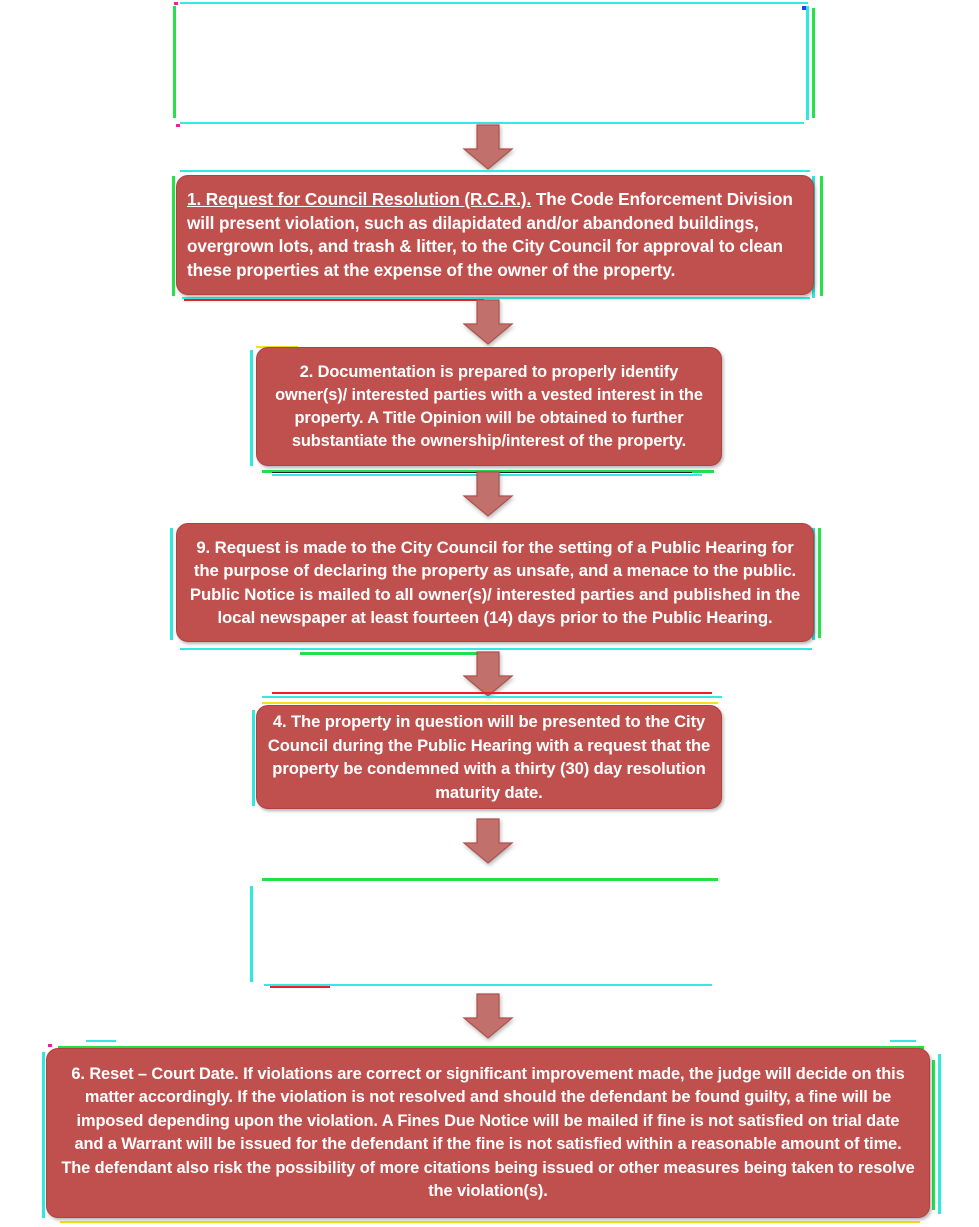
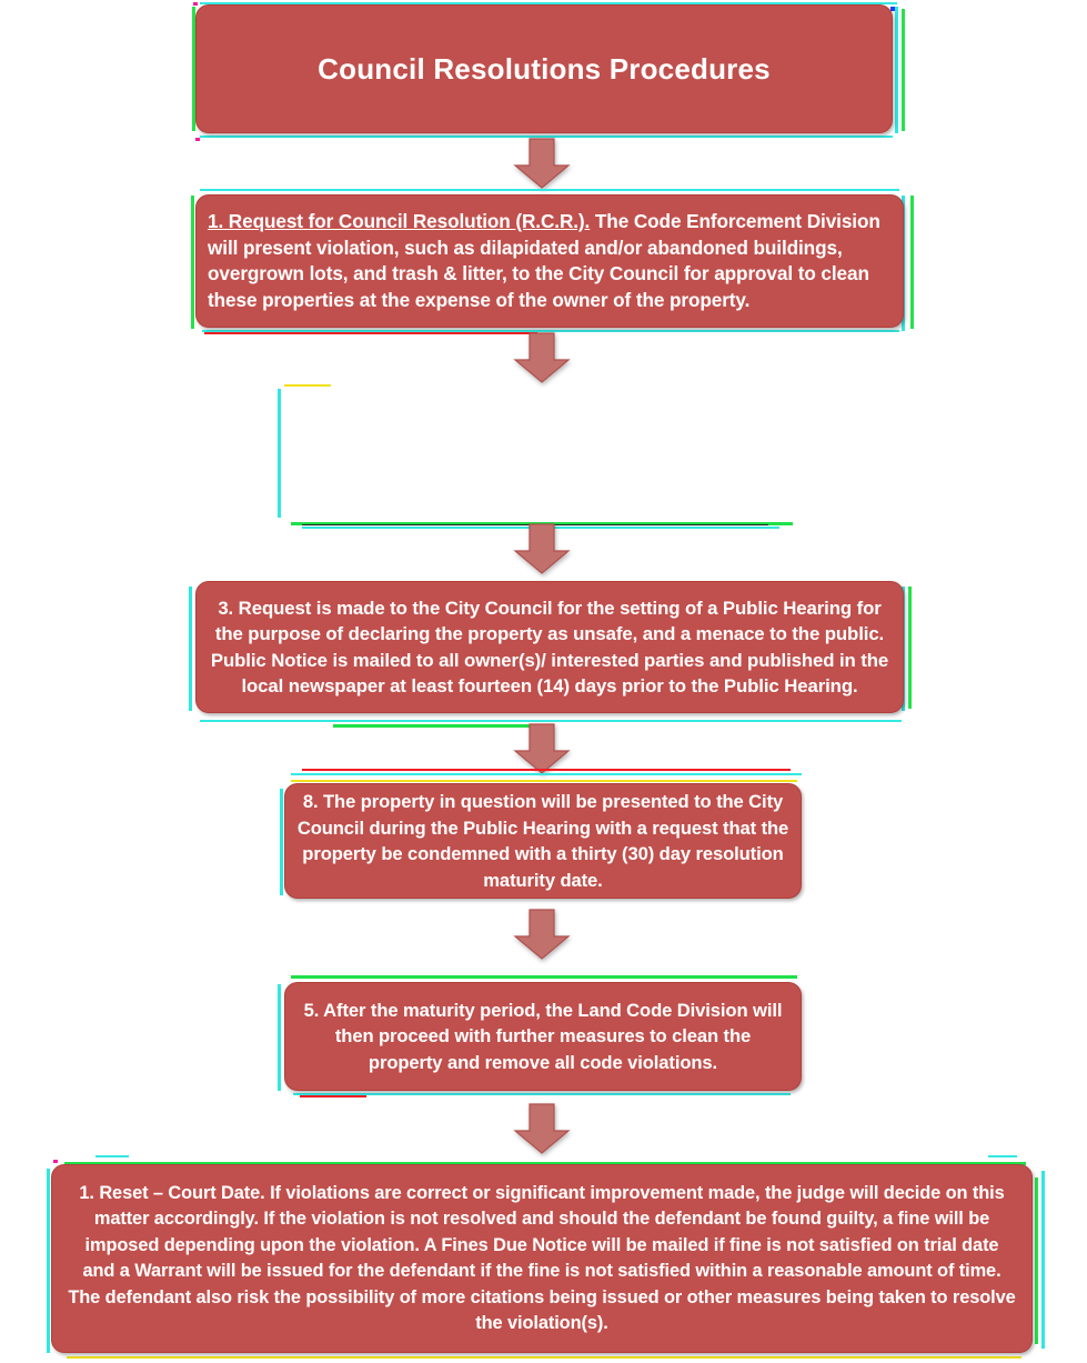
+ Council Resolutions Procedures
  1. Request for Council Resolution (R.C.R.). The Code Enforcement Division will present violation, such as dilapidated and/or abandoned buildings, overgrown lots, and trash & litter, to the City Council for approval to clean these properties at the expense of the owner of the property.
- 2. Documentation is prepared to properly identify owner(s)/ interested parties with a vested interest in the property. A Title Opinion will be obtained to further substantiate the ownership/interest of the property.
- 9. Request is made to the City Council for the setting of a Public Hearing for the purpose of declaring the property as unsafe, and a menace to the public. Public Notice is mailed to all owner(s)/ interested parties and published in the local newspaper at least fourteen (14) days prior to the Public Hearing.
+ 3. Request is made to the City Council for the setting of a Public Hearing for the purpose of declaring the property as unsafe, and a menace to the public. Public Notice is mailed to all owner(s)/ interested parties and published in the local newspaper at least fourteen (14) days prior to the Public Hearing.
- 4. The property in question will be presented to the City Council during the Public Hearing with a request that the property be condemned with a thirty (30) day resolution maturity date.
+ 8. The property in question will be presented to the City Council during the Public Hearing with a request that the property be condemned with a thirty (30) day resolution maturity date.
+ 5. After the maturity period, the Land Code Division will then proceed with further measures to clean the property and remove all code violations.
- 6. Reset – Court Date. If violations are correct or significant improvement made, the judge will decide on this matter accordingly. If the violation is not resolved and should the defendant be found guilty, a fine will be imposed depending upon the violation. A Fines Due Notice will be mailed if fine is not satisfied on trial date and a Warrant will be issued for the defendant if the fine is not satisfied within a reasonable amount of time. The defendant also risk the possibility of more citations being issued or other measures being taken to resolve the violation(s).
+ 1. Reset – Court Date. If violations are correct or significant improvement made, the judge will decide on this matter accordingly. If the violation is not resolved and should the defendant be found guilty, a fine will be imposed depending upon the violation. A Fines Due Notice will be mailed if fine is not satisfied on trial date and a Warrant will be issued for the defendant if the fine is not satisfied within a reasonable amount of time. The defendant also risk the possibility of more citations being issued or other measures being taken to resolve the violation(s).
